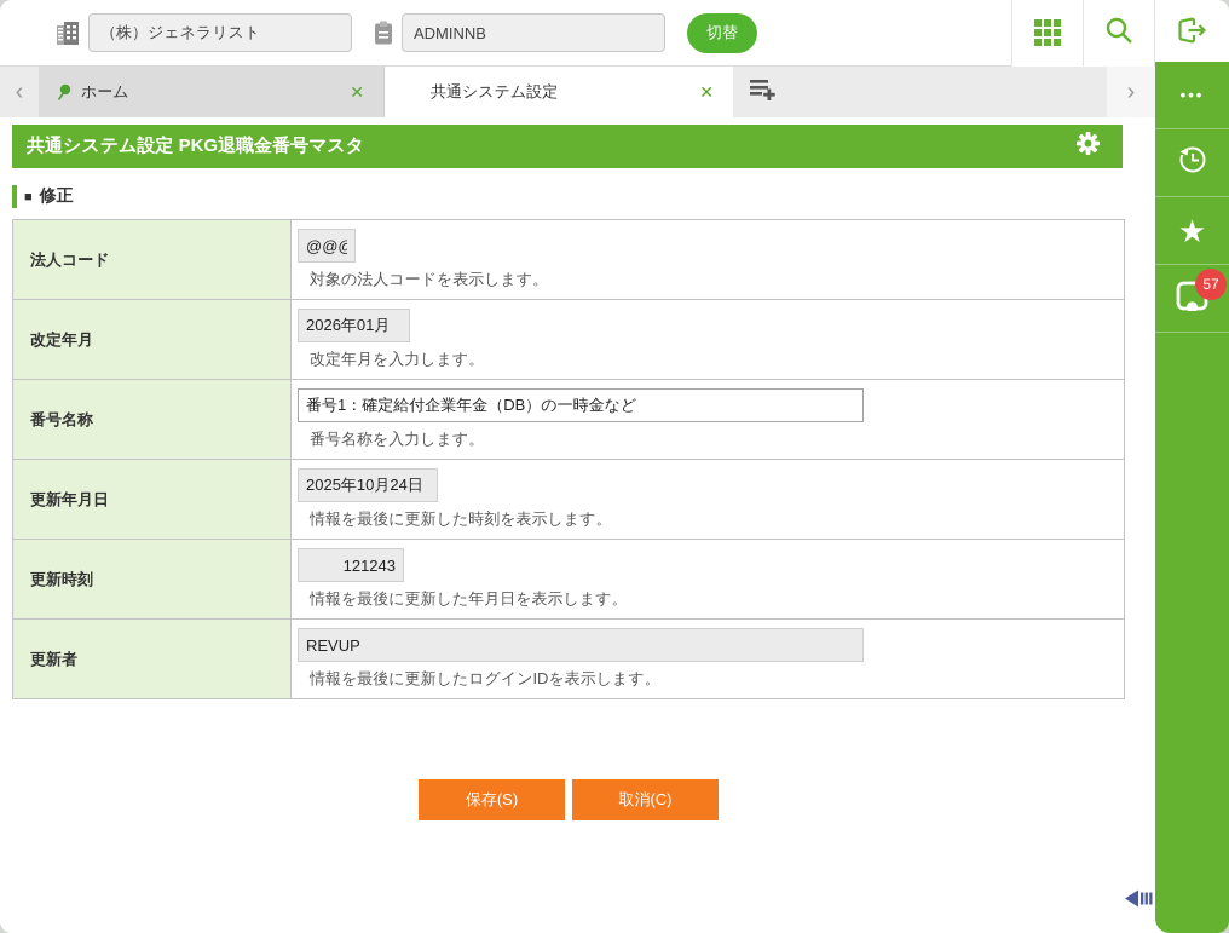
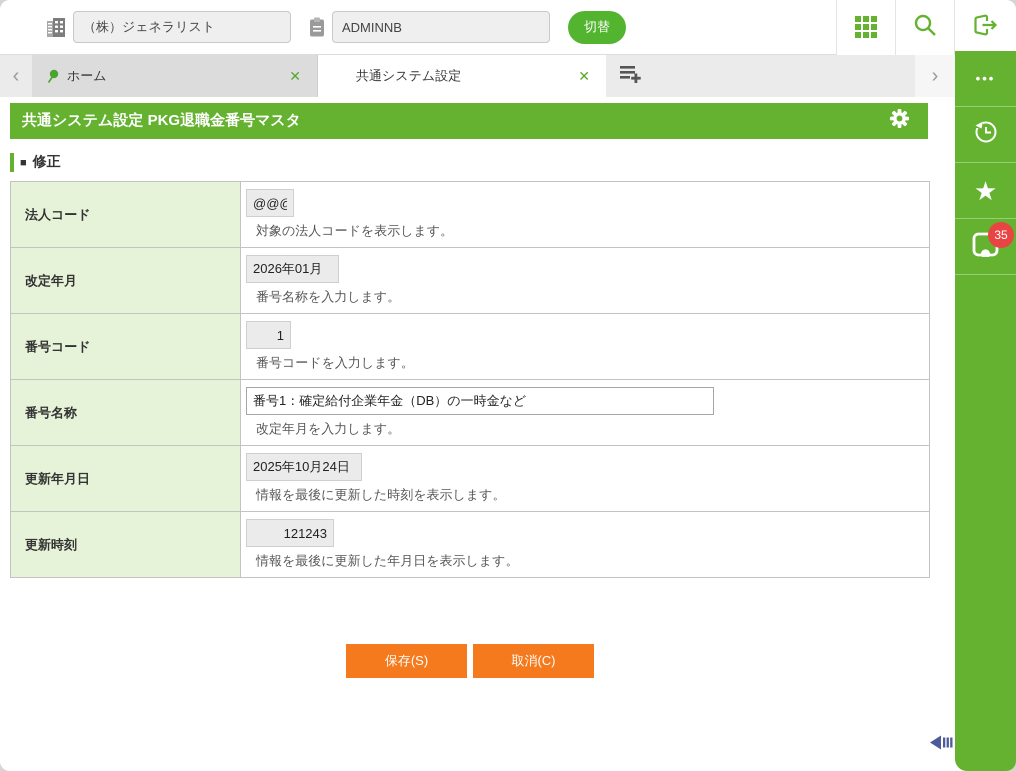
  （株）ジェネラリスト
  ADMINNB
  切替
  •••
  ★
- 57
+ 35
  ‹
  ホーム
  ✕
  共通システム設定
  ✕
  ›
  共通システム設定 PKG退職金番号マスタ
  ■
  修正
  法人コード
  @@@
  対象の法人コードを表示します。
  改定年月
  2026年01月
- 改定年月を入力します。
+ 番号名称を入力します。
+ 番号コード
+ 1
+ 番号コードを入力します。
  番号名称
  番号1：確定給付企業年金（DB）の一時金など
- 番号名称を入力します。
+ 改定年月を入力します。
  更新年月日
  2025年10月24日
  情報を最後に更新した時刻を表示します。
  更新時刻
  121243
  情報を最後に更新した年月日を表示します。
- 更新者
- REVUP
- 情報を最後に更新したログインIDを表示します。
  保存(S)
  取消(C)
